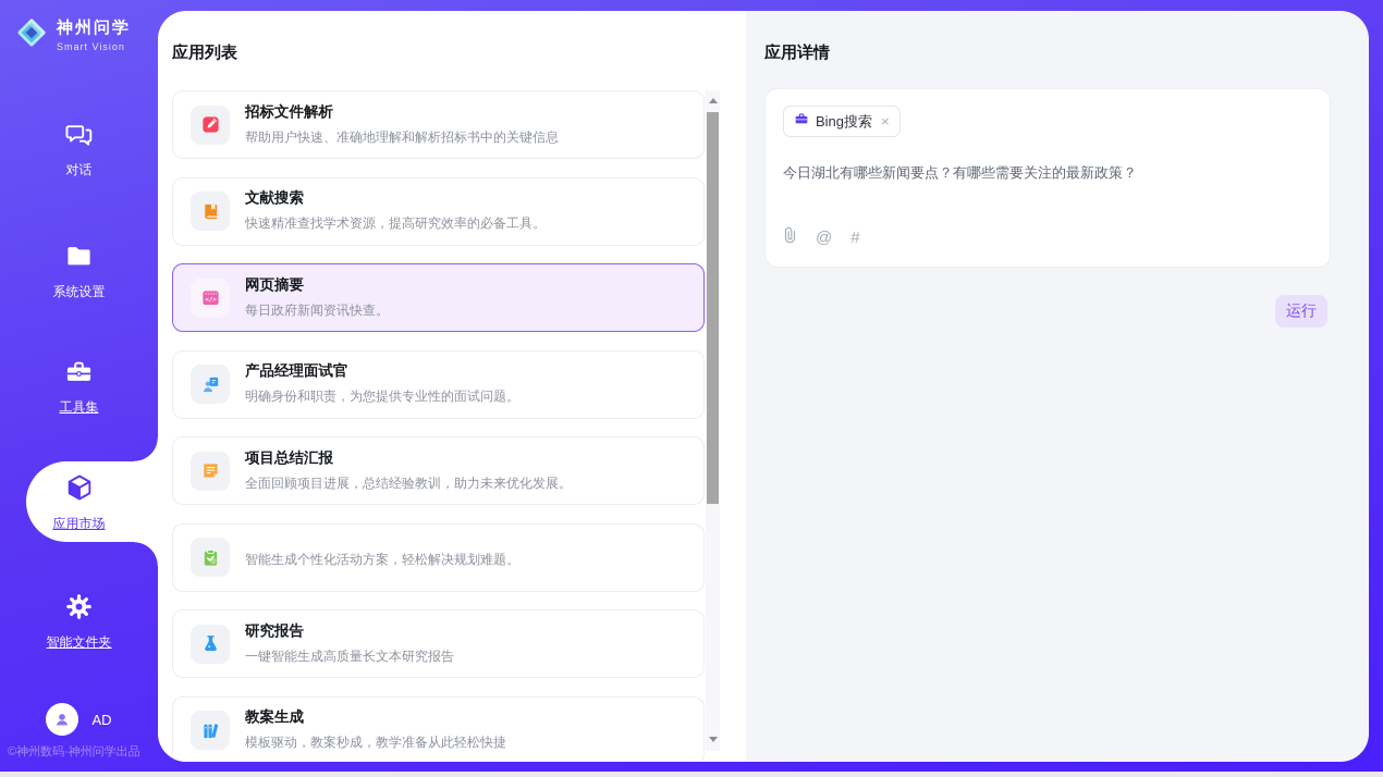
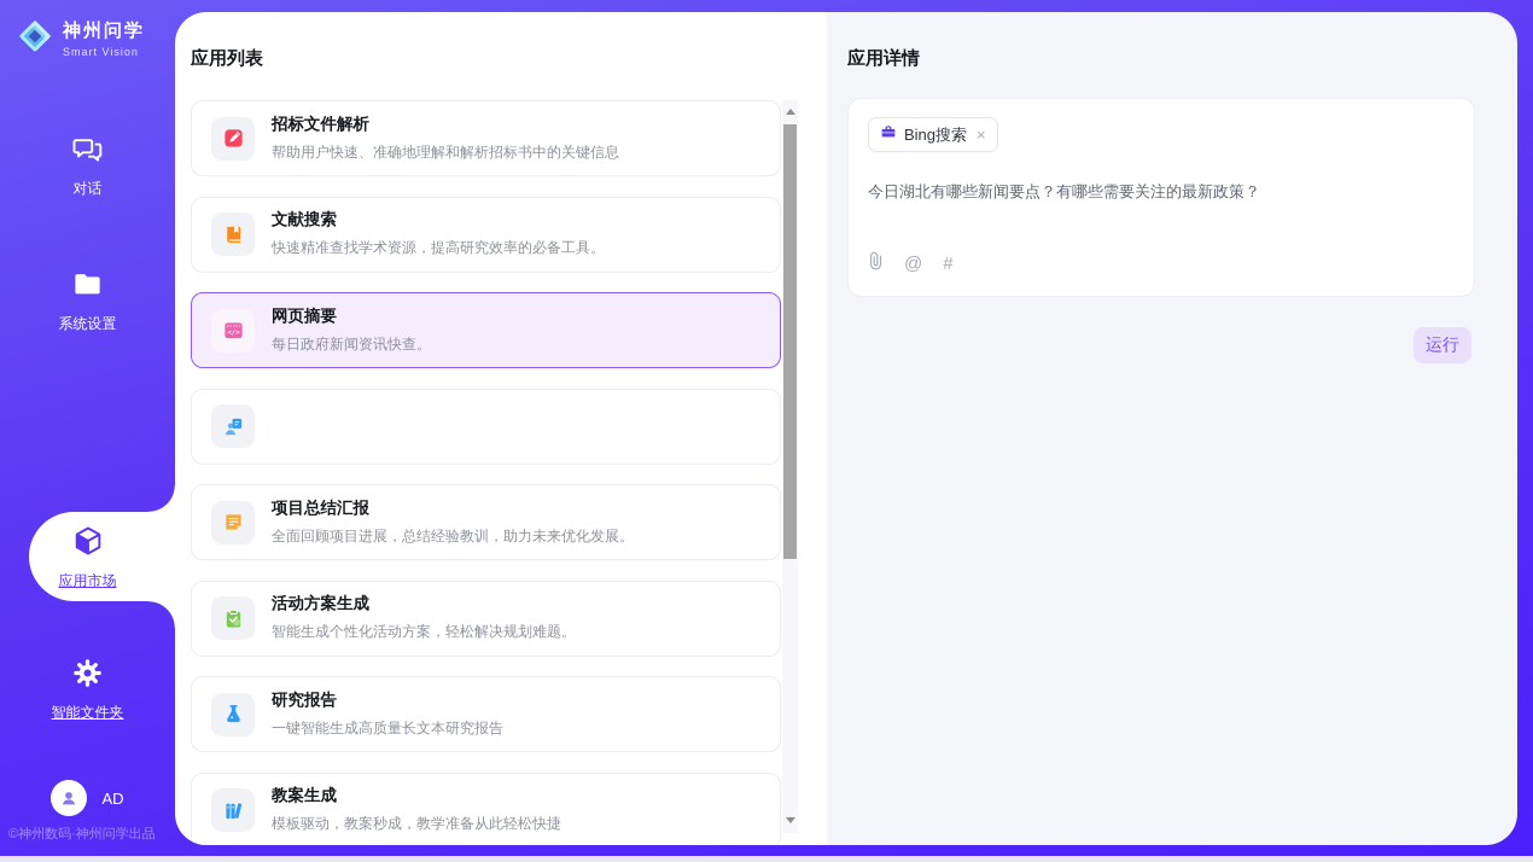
  神州问学
  Smart Vision
  对话
  系统设置
- 工具集
  应用市场
  智能文件夹
  AD
  ©神州数码·神州问学出品
  应用列表
  招标文件解析
  帮助用户快速、准确地理解和解析招标书中的关键信息
  文献搜索
  快速精准查找学术资源，提高研究效率的必备工具。
  网页摘要
  每日政府新闻资讯快查。
- 产品经理面试官
- 明确身份和职责，为您提供专业性的面试问题。
  项目总结汇报
  全面回顾项目进展，总结经验教训，助力未来优化发展。
+ 活动方案生成
  智能生成个性化活动方案，轻松解决规划难题。
  研究报告
  一键智能生成高质量长文本研究报告
  教案生成
  模板驱动，教案秒成，教学准备从此轻松快捷
  应用详情
  Bing搜索
  ×
  今日湖北有哪些新闻要点？有哪些需要关注的最新政策？
  @
  #
  运行
